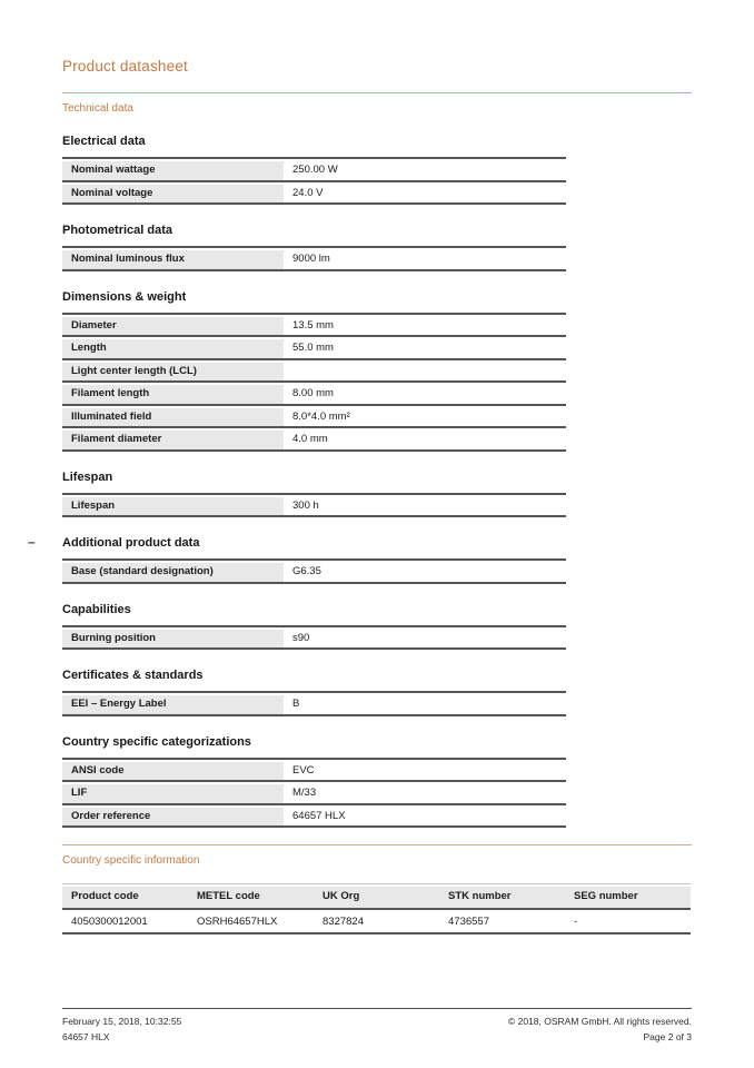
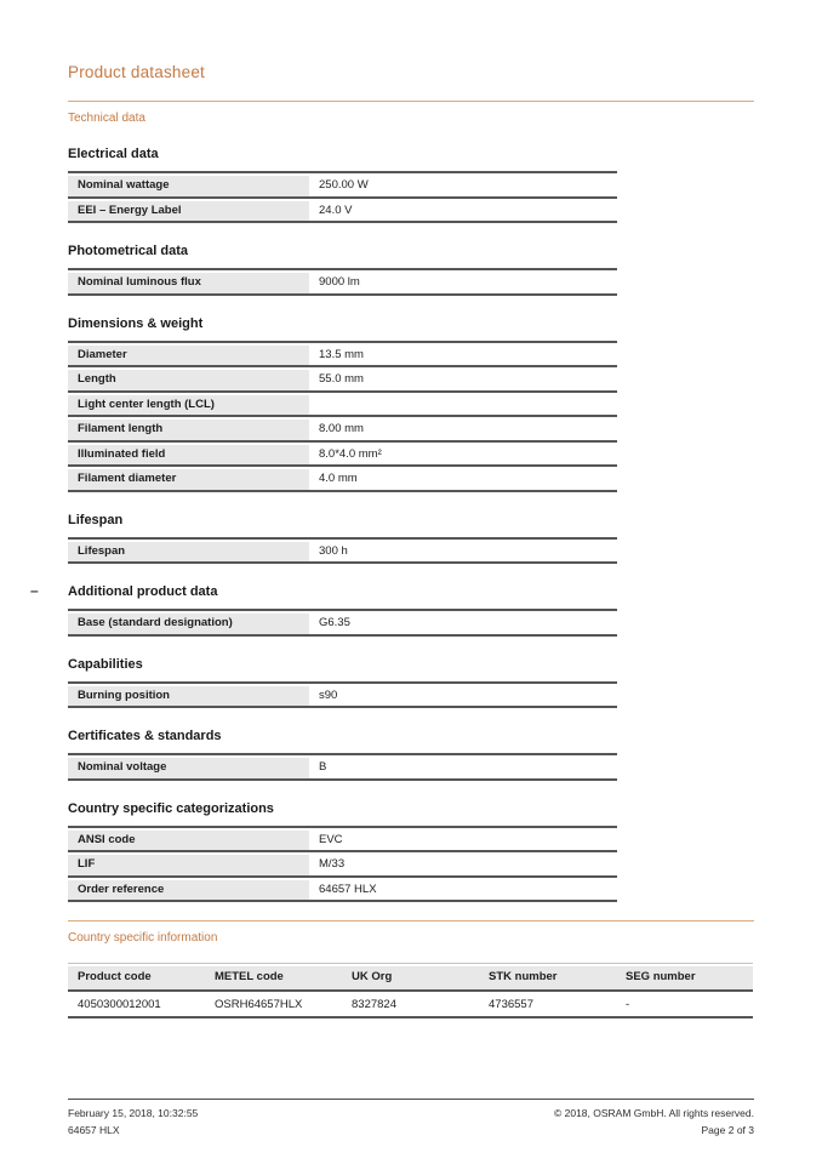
  Product datasheet
  Technical data
  Electrical data
  Nominal wattage
  250.00 W
- Nominal voltage
+ EEI – Energy Label
  24.0 V
  Photometrical data
  Nominal luminous flux
  9000 lm
  Dimensions & weight
  Diameter
  13.5 mm
  Length
  55.0 mm
  Light center length (LCL)
  Filament length
  8.00 mm
  Illuminated field
  8.0*4.0 mm²
  Filament diameter
  4.0 mm
  Lifespan
  Lifespan
  300 h
  –
  Additional product data
  Base (standard designation)
  G6.35
  Capabilities
  Burning position
  s90
  Certificates & standards
- EEI – Energy Label
+ Nominal voltage
  B
  Country specific categorizations
  ANSI code
  EVC
  LIF
  M/33
  Order reference
  64657 HLX
  Country specific information
  Product code
  METEL code
  UK Org
  STK number
  SEG number
  4050300012001
  OSRH64657HLX
  8327824
  4736557
  -
  February 15, 2018, 10:32:55
  64657 HLX
  © 2018, OSRAM GmbH. All rights reserved.
  Page 2 of 3
